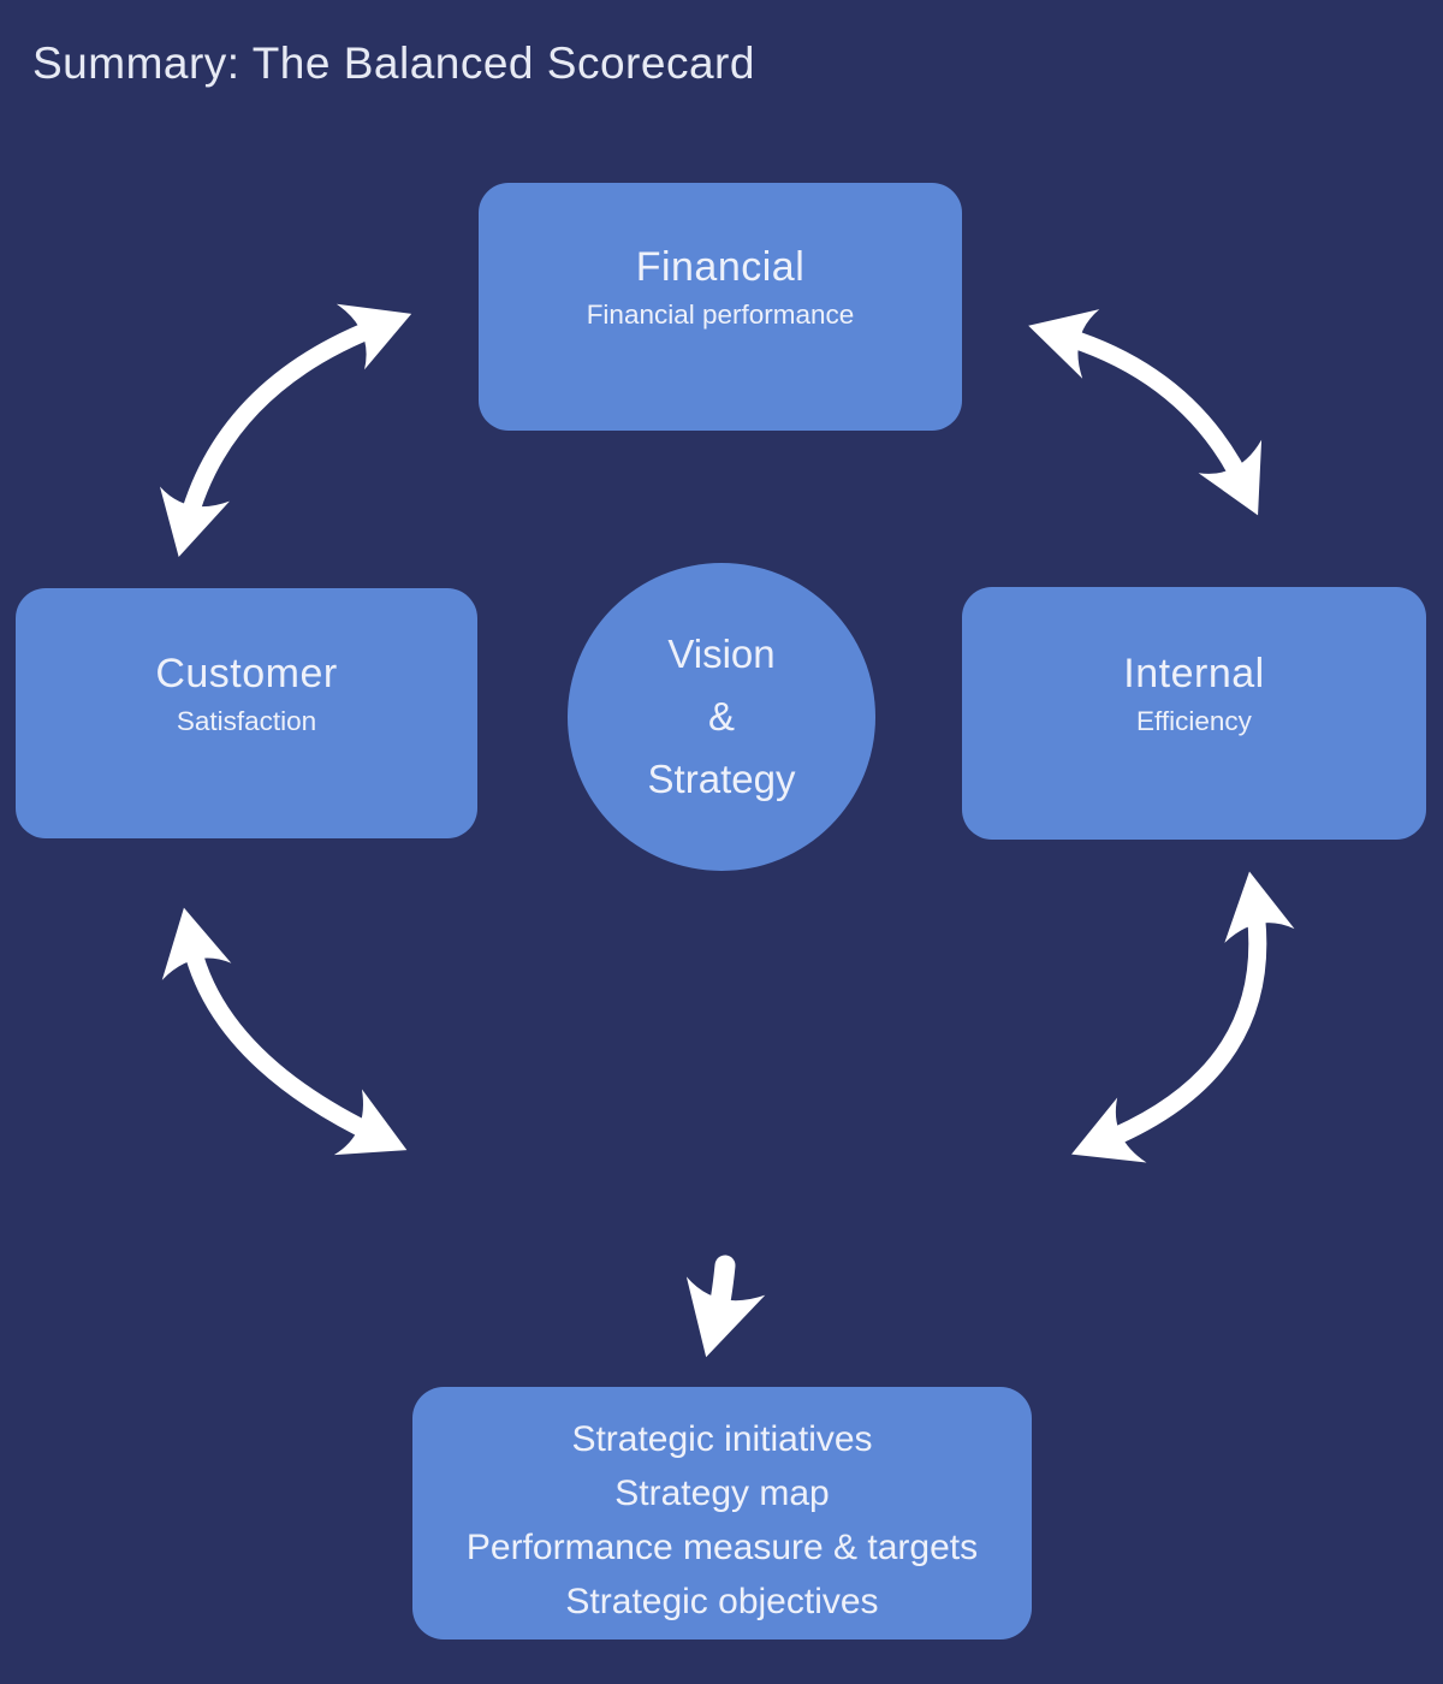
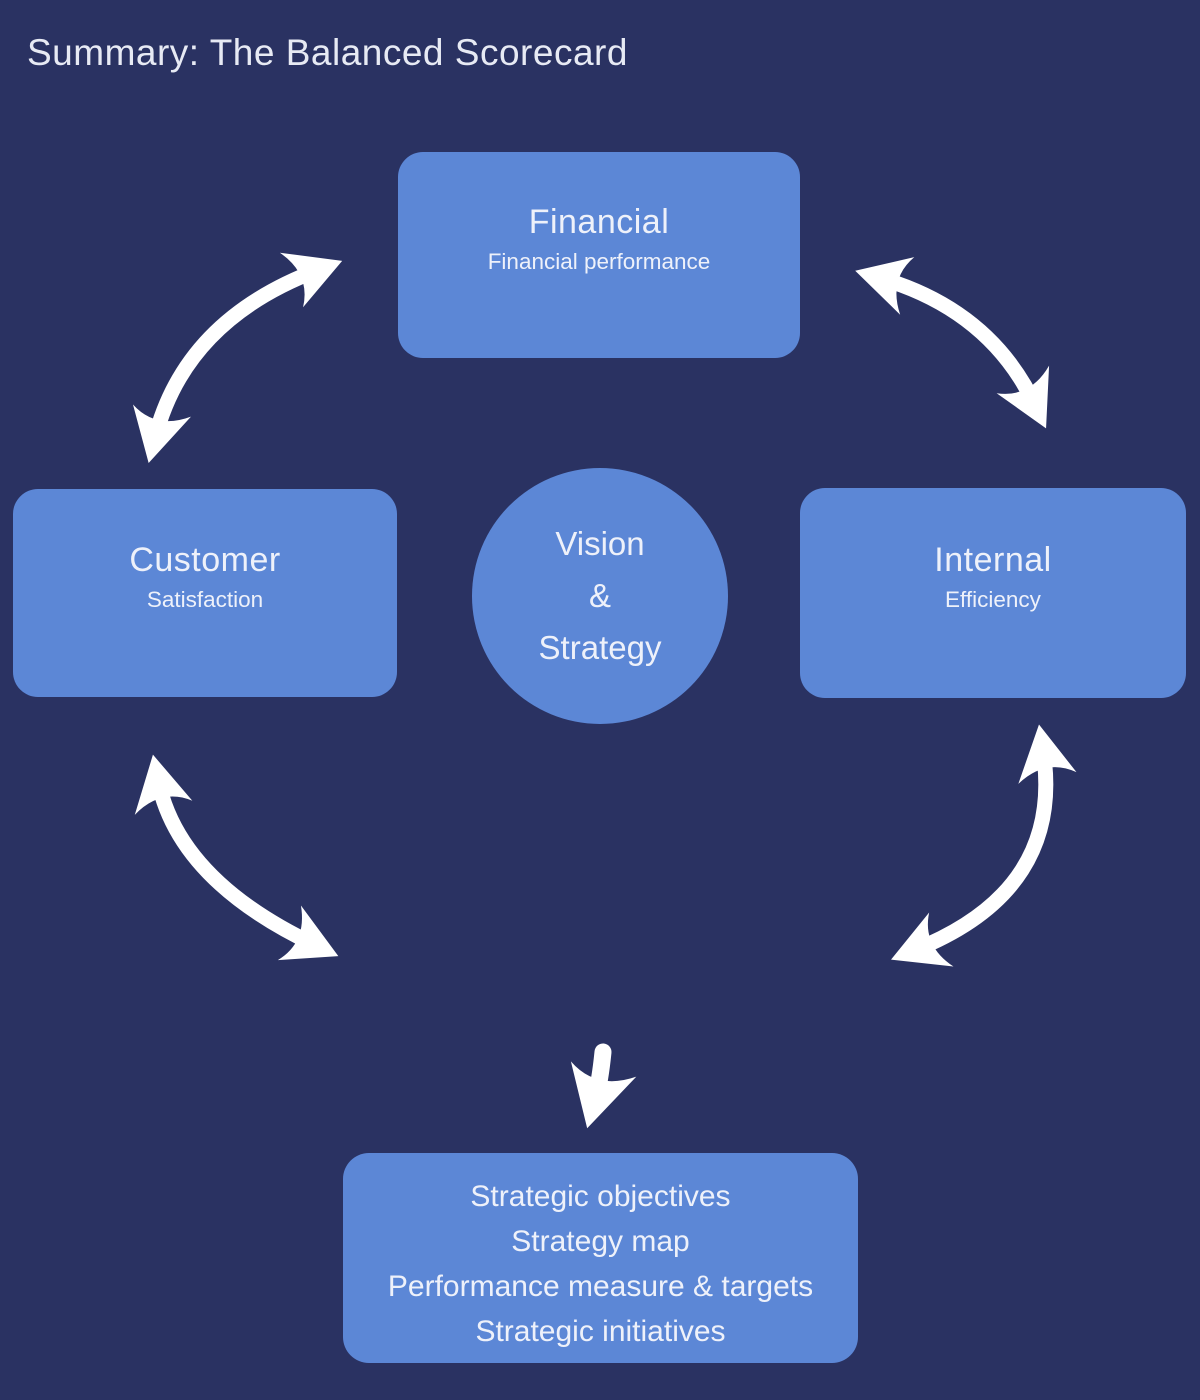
  Summary: The Balanced Scorecard
  Financial
  Financial performance
  Customer
  Satisfaction
  Vision
  &
  Strategy
  Internal
  Efficiency
- Strategic initiatives
+ Strategic objectives
  Strategy map
  Performance measure & targets
- Strategic objectives
+ Strategic initiatives
